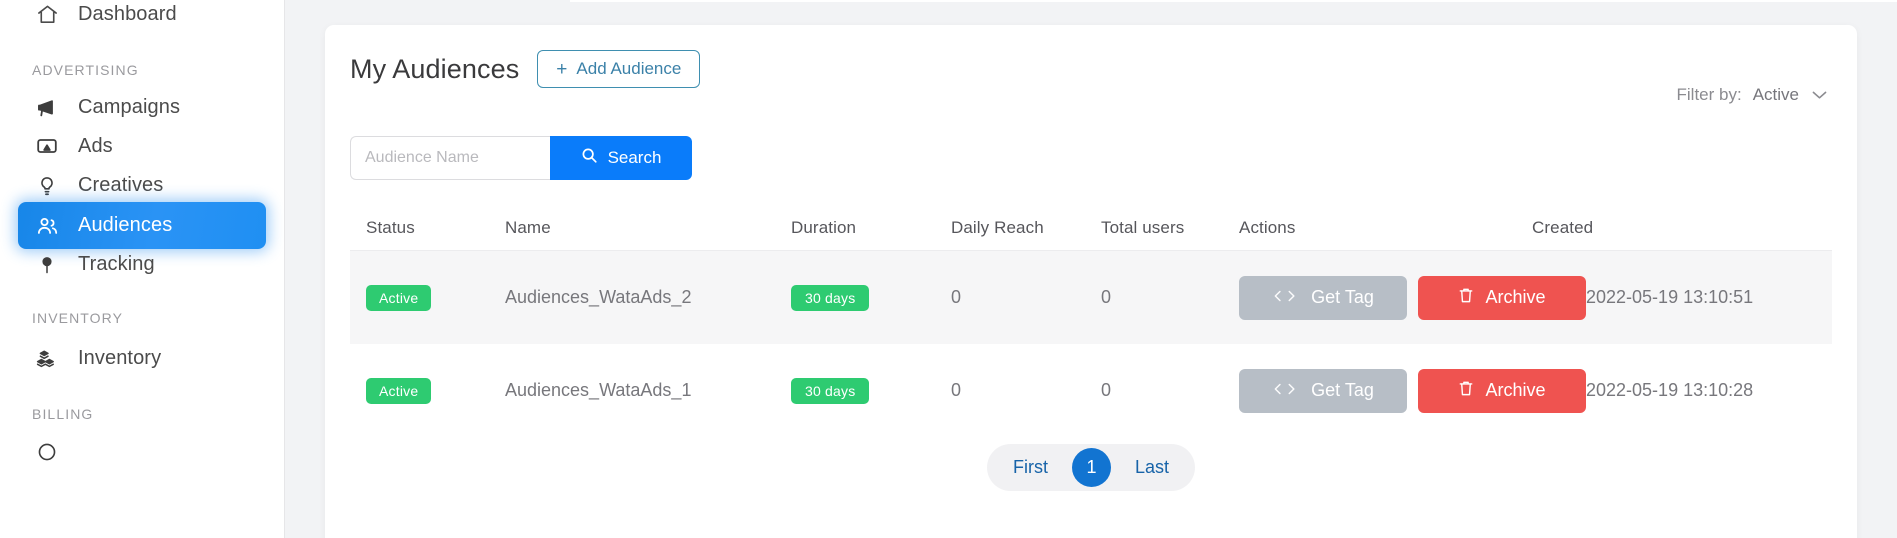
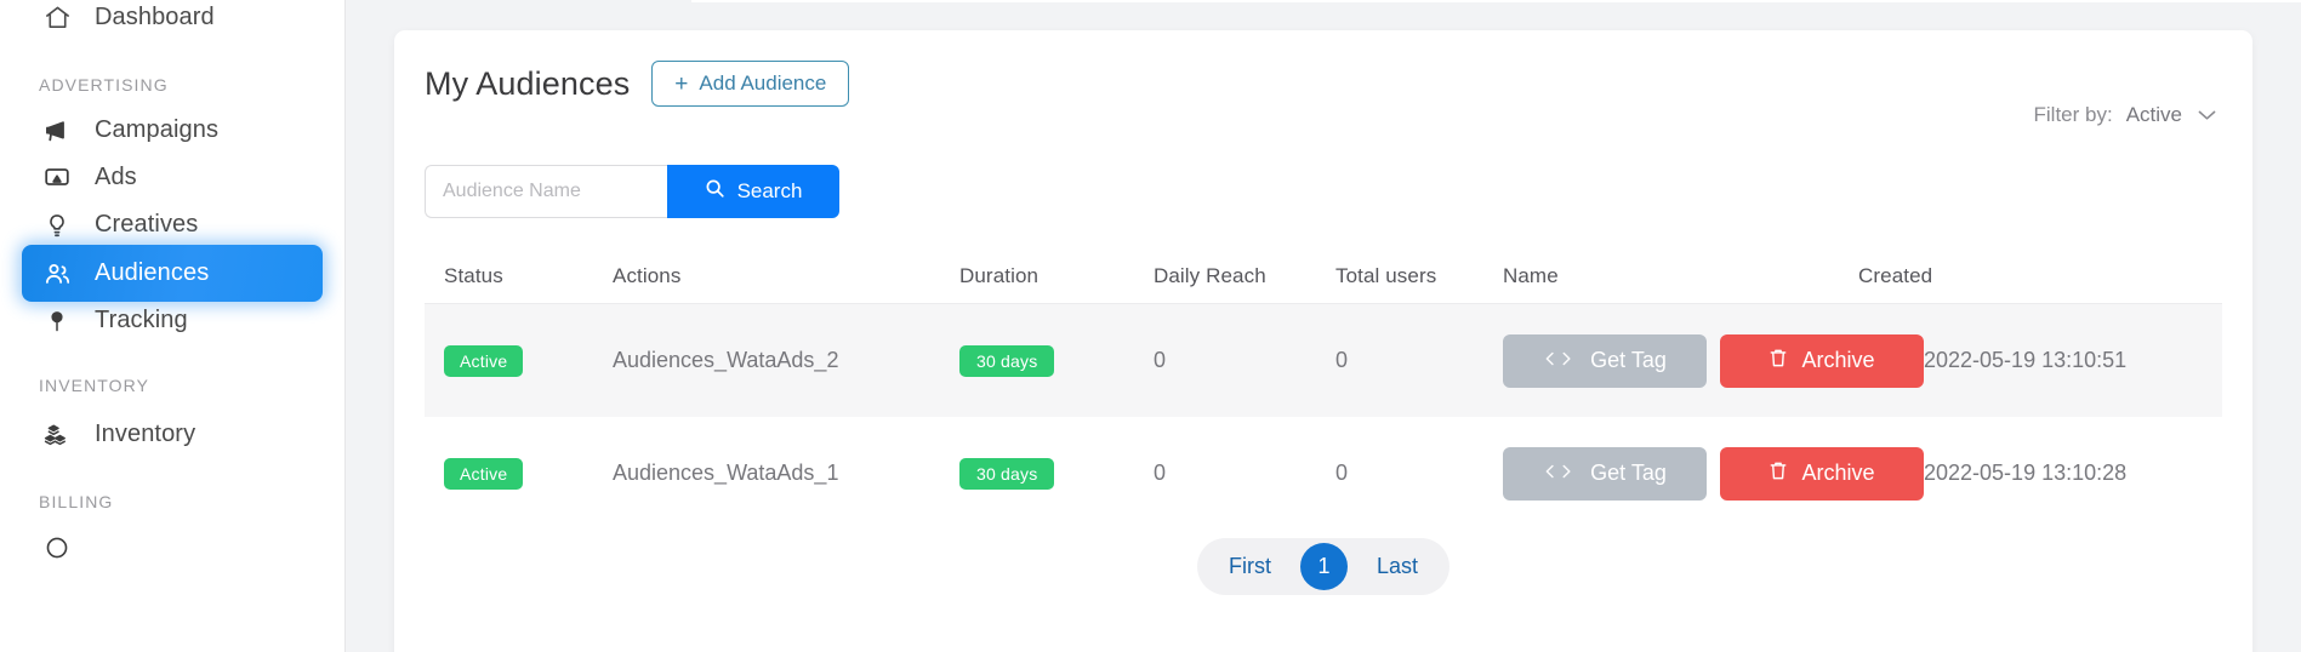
  Dashboard
  ADVERTISING
  Campaigns
  Ads
  Creatives
  Audiences
  Tracking
  INVENTORY
  Inventory
  BILLING
  My Audiences
  +
  Add Audience
  Filter by:
  Active
  Audience Name
  Search
  Status
- Name
+ Actions
  Duration
  Daily Reach
  Total users
- Actions
+ Name
  Created
  Active
  Audiences_WataAds_2
  30 days
  0
  0
  Get Tag
  Archive
  2022-05-19 13:10:51
  Active
  Audiences_WataAds_1
  30 days
  0
  0
  Get Tag
  Archive
  2022-05-19 13:10:28
  First
  1
  Last
